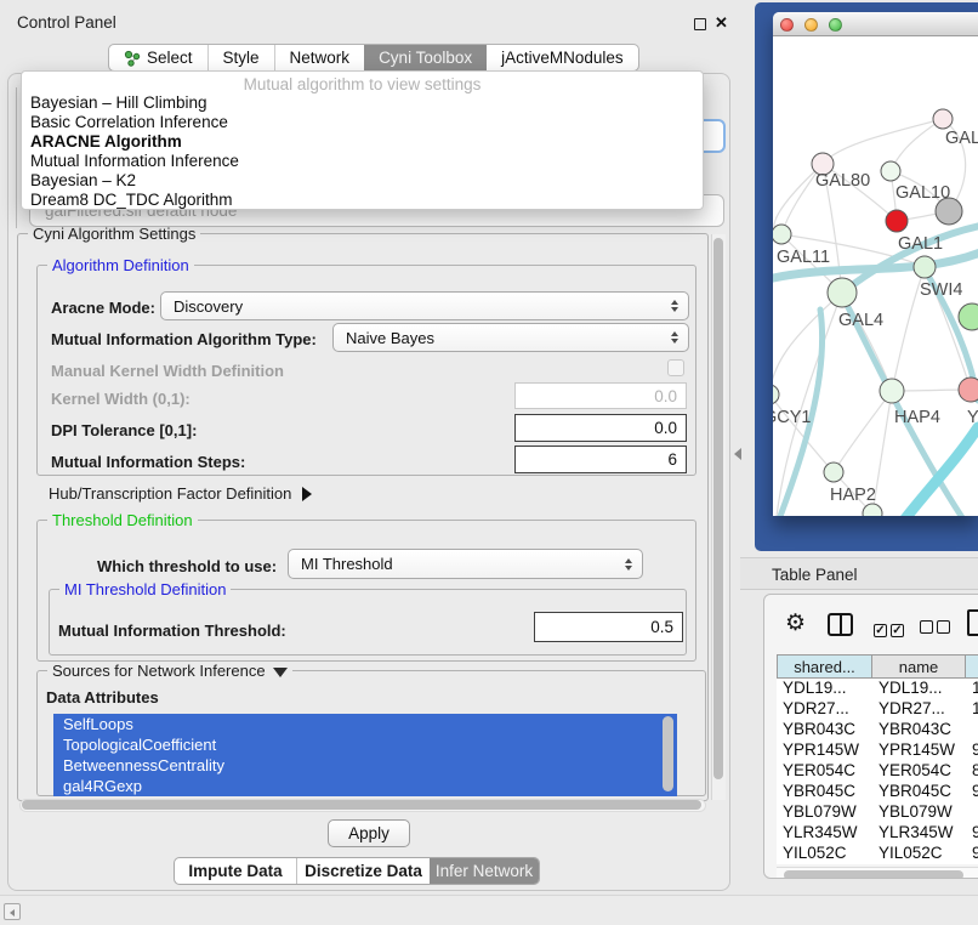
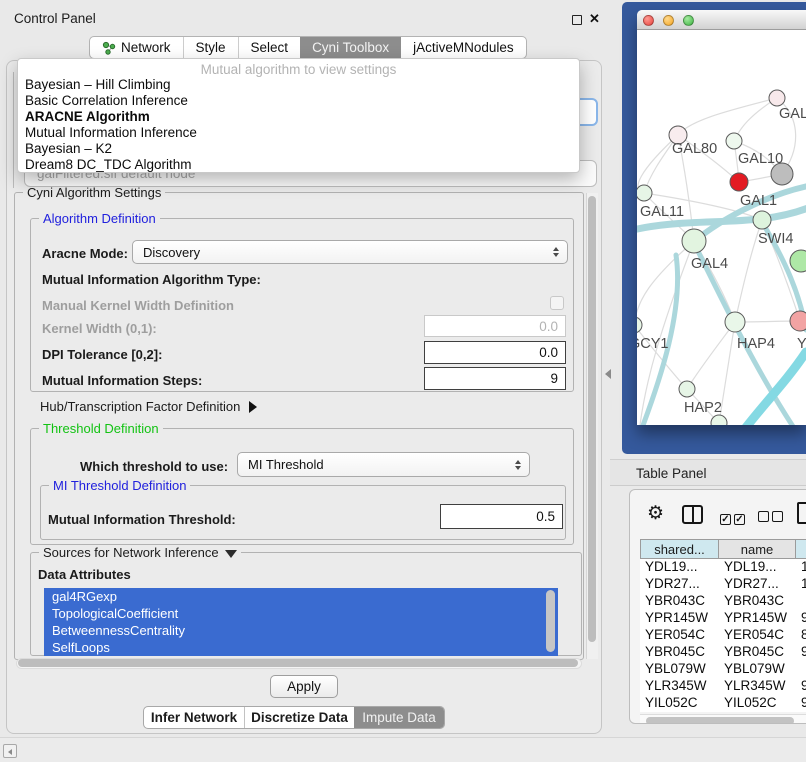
  Control Panel
  ✕
- Select
+ Network
  Style
- Network
+ Select
  Cyni Toolbox
  jActiveMNodules
  galFiltered.sif default node
  Mutual algorithm to view settings
  Bayesian – Hill Climbing
  Basic Correlation Inference
  ARACNE Algorithm
  Mutual Information Inference
  Bayesian – K2
  Dream8 DC_TDC Algorithm
  Cyni Algorithm Settings
  Algorithm Definition
  Aracne Mode:
  Discovery
  Mutual Information Algorithm Type:
- Naive Bayes
  Manual Kernel Width Definition
  Kernel Width (0,1):
  0.0
- DPI Tolerance [0,1]:
+ DPI Tolerance [0,2]:
  0.0
  Mutual Information Steps:
- 6
+ 9
  Hub/Transcription Factor Definition
  Threshold Definition
  Which threshold to use:
  MI Threshold
  MI Threshold Definition
  Mutual Information Threshold:
  0.5
  Sources for Network Inference
  Data Attributes
- SelfLoops
+ gal4RGexp
  TopologicalCoefficient
  BetweennessCentrality
- gal4RGexp
+ SelfLoops
  Apply
- Impute Data
+ Infer Network
  Discretize Data
- Infer Network
+ Impute Data
  GAL
  GAL80
  GAL10
  GAL1
  GAL11
  SWI4
  GAL4
  CY1
  HAP4
  Y
  HAP2
  Table Panel
  ⚙
  ✓ ✓
  shared...
  name
  YDL19...
  YDL19...
  YDR27...
  YDR27...
  YBR043C
  YBR043C
  YPR145W
  YPR145W
  YER054C
  YER054C
  YBR045C
  YBR045C
  YBL079W
  YBL079W
  YLR345W
  YLR345W
  YIL052C
  YIL052C
